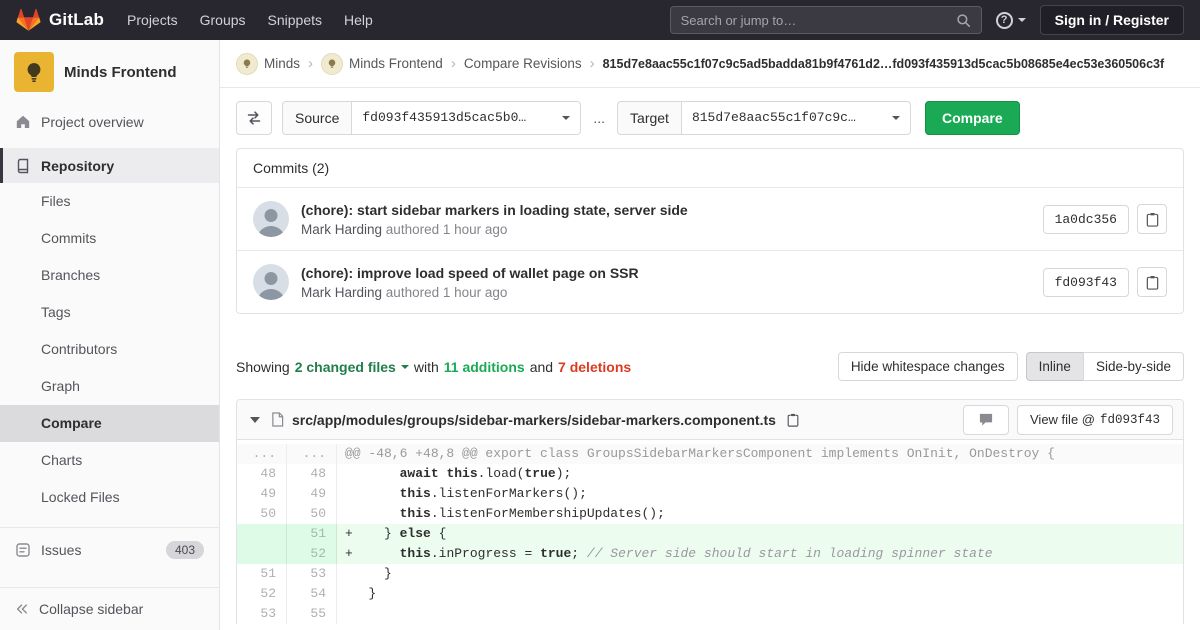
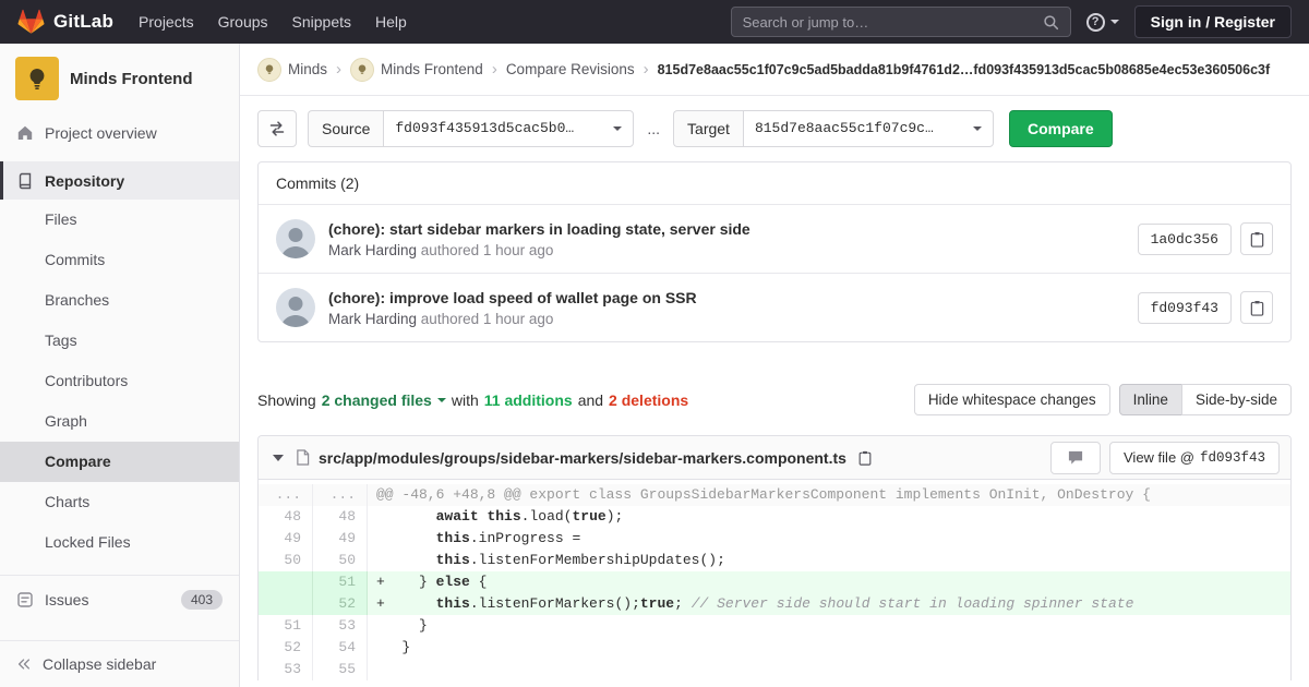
  GitLab
  Projects
  Groups
  Snippets
  Help
  Search or jump to…
  ?
  Sign in / Register
  Minds Frontend
  Project overview
  Repository
  Files
  Commits
  Branches
  Tags
  Contributors
  Graph
  Compare
  Charts
  Locked Files
  Issues
  403
  Collapse sidebar
  Minds
  ›
  Minds Frontend
  ›
  Compare Revisions
  ›
  815d7e8aac55c1f07c9c5ad5badda81b9f4761d2…fd093f435913d5cac5b08685e4ec53e360506c3f
  Source
  fd093f435913d5cac5b0…
  ...
  Target
  815d7e8aac55c1f07c9c…
  Compare
  Commits (2)
  (chore): start sidebar markers in loading state, server side
  Mark Harding authored 1 hour ago
  1a0dc356
  (chore): improve load speed of wallet page on SSR
  Mark Harding authored 1 hour ago
  fd093f43
  Showing
  2 changed files
  with
  11 additions
  and
- 7 deletions
+ 2 deletions
  Hide whitespace changes
  Inline
  Side-by-side
  src/app/modules/groups/sidebar-markers/sidebar-markers.component.ts
  View file @
  fd093f43
  ...
  ...
  @@ -48,6 +48,8 @@ export class GroupsSidebarMarkersComponent implements OnInit, OnDestroy {
  48
  48
  await this.load(true);
  49
  49
- this.listenForMarkers();
+ this.inProgress =
  50
  50
  this.listenForMembershipUpdates();
  51
  + } else {
  52
- + this.inProgress = true; // Server side should start in loading spinner state
+ + this.listenForMarkers();true; // Server side should start in loading spinner state
  51
  53
  }
  52
  54
  }
  53
  55
